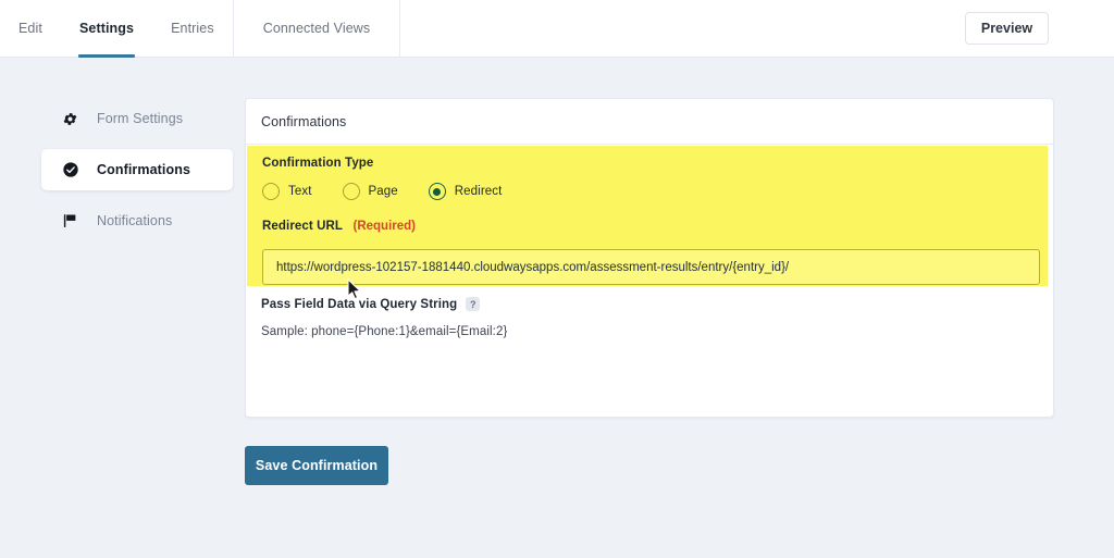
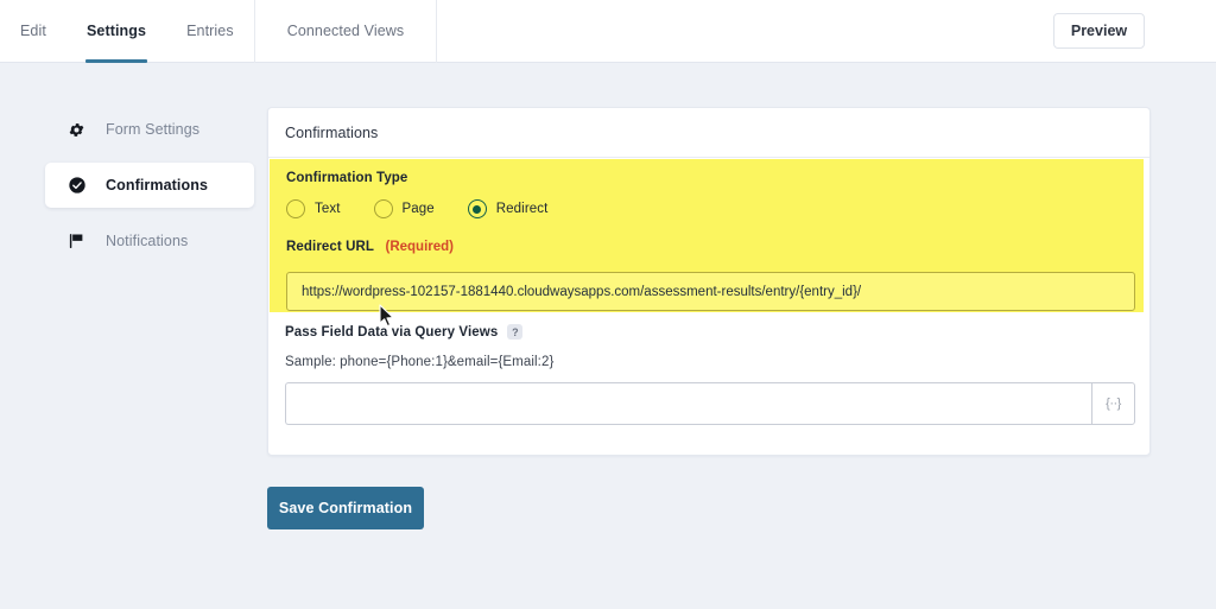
  Edit
  Settings
  Entries
  Connected Views
  Preview
  Form Settings
  Confirmations
  Notifications
  Confirmations
  Confirmation Type
  Text
  Page
  Redirect
  Redirect URL (Required)
  https://wordpress-102157-1881440.cloudwaysapps.com/assessment-results/entry/{entry_id}/
- Pass Field Data via Query String
+ Pass Field Data via Query Views
  ?
  Sample: phone={Phone:1}&email={Email:2}
+ {··}
  Save Confirmation
